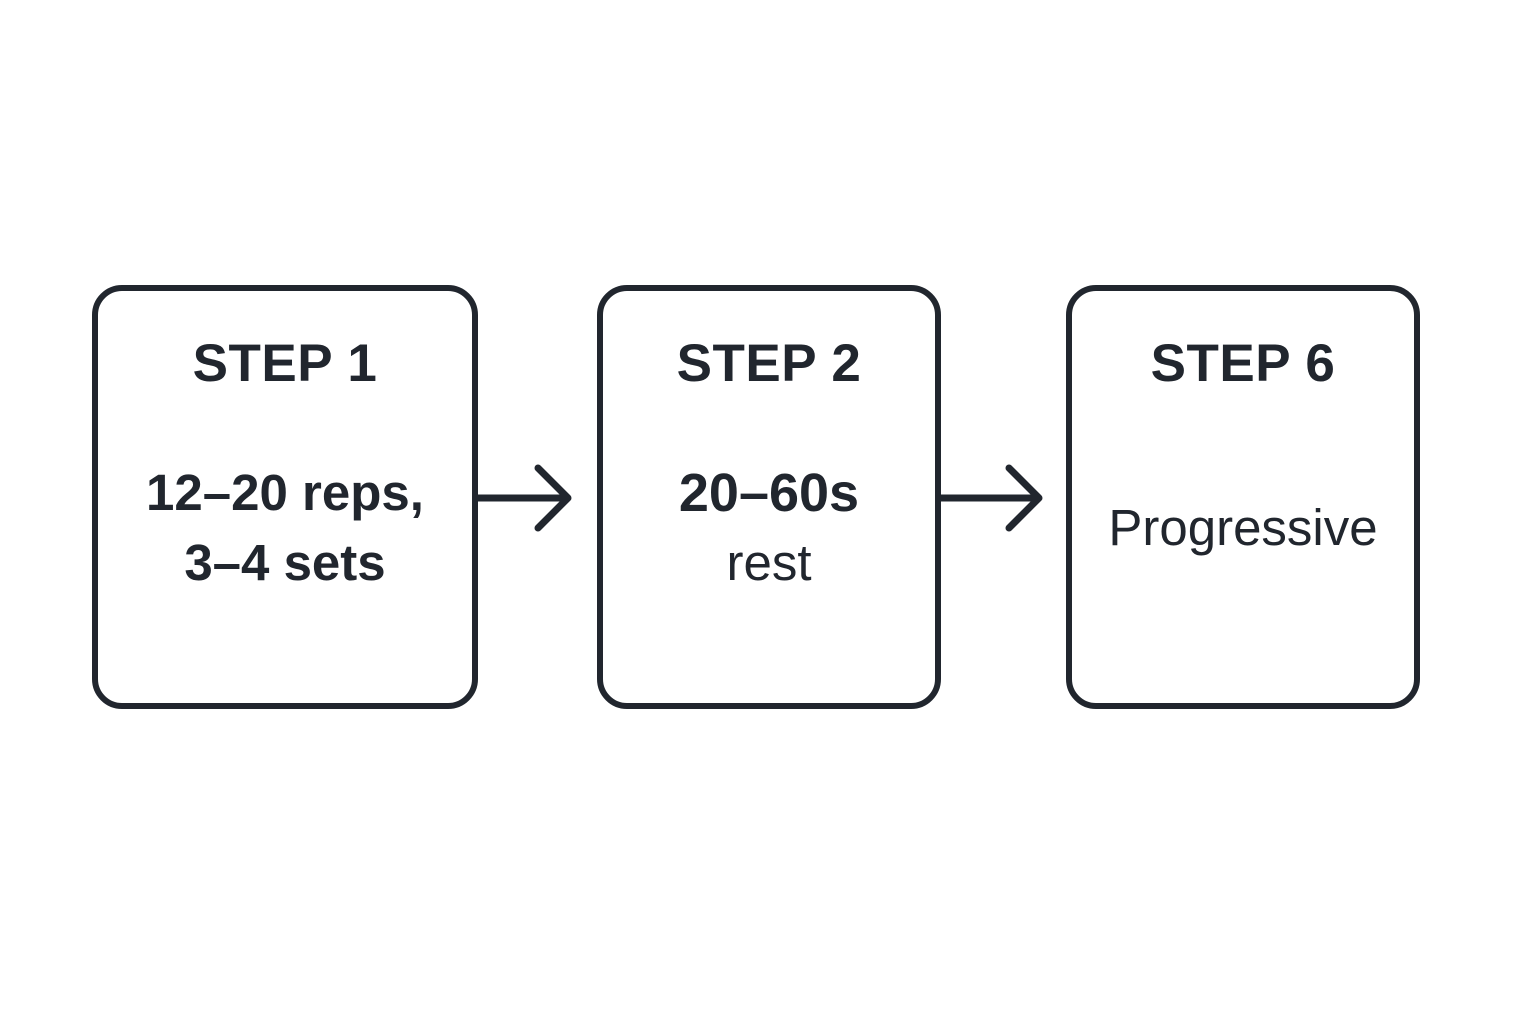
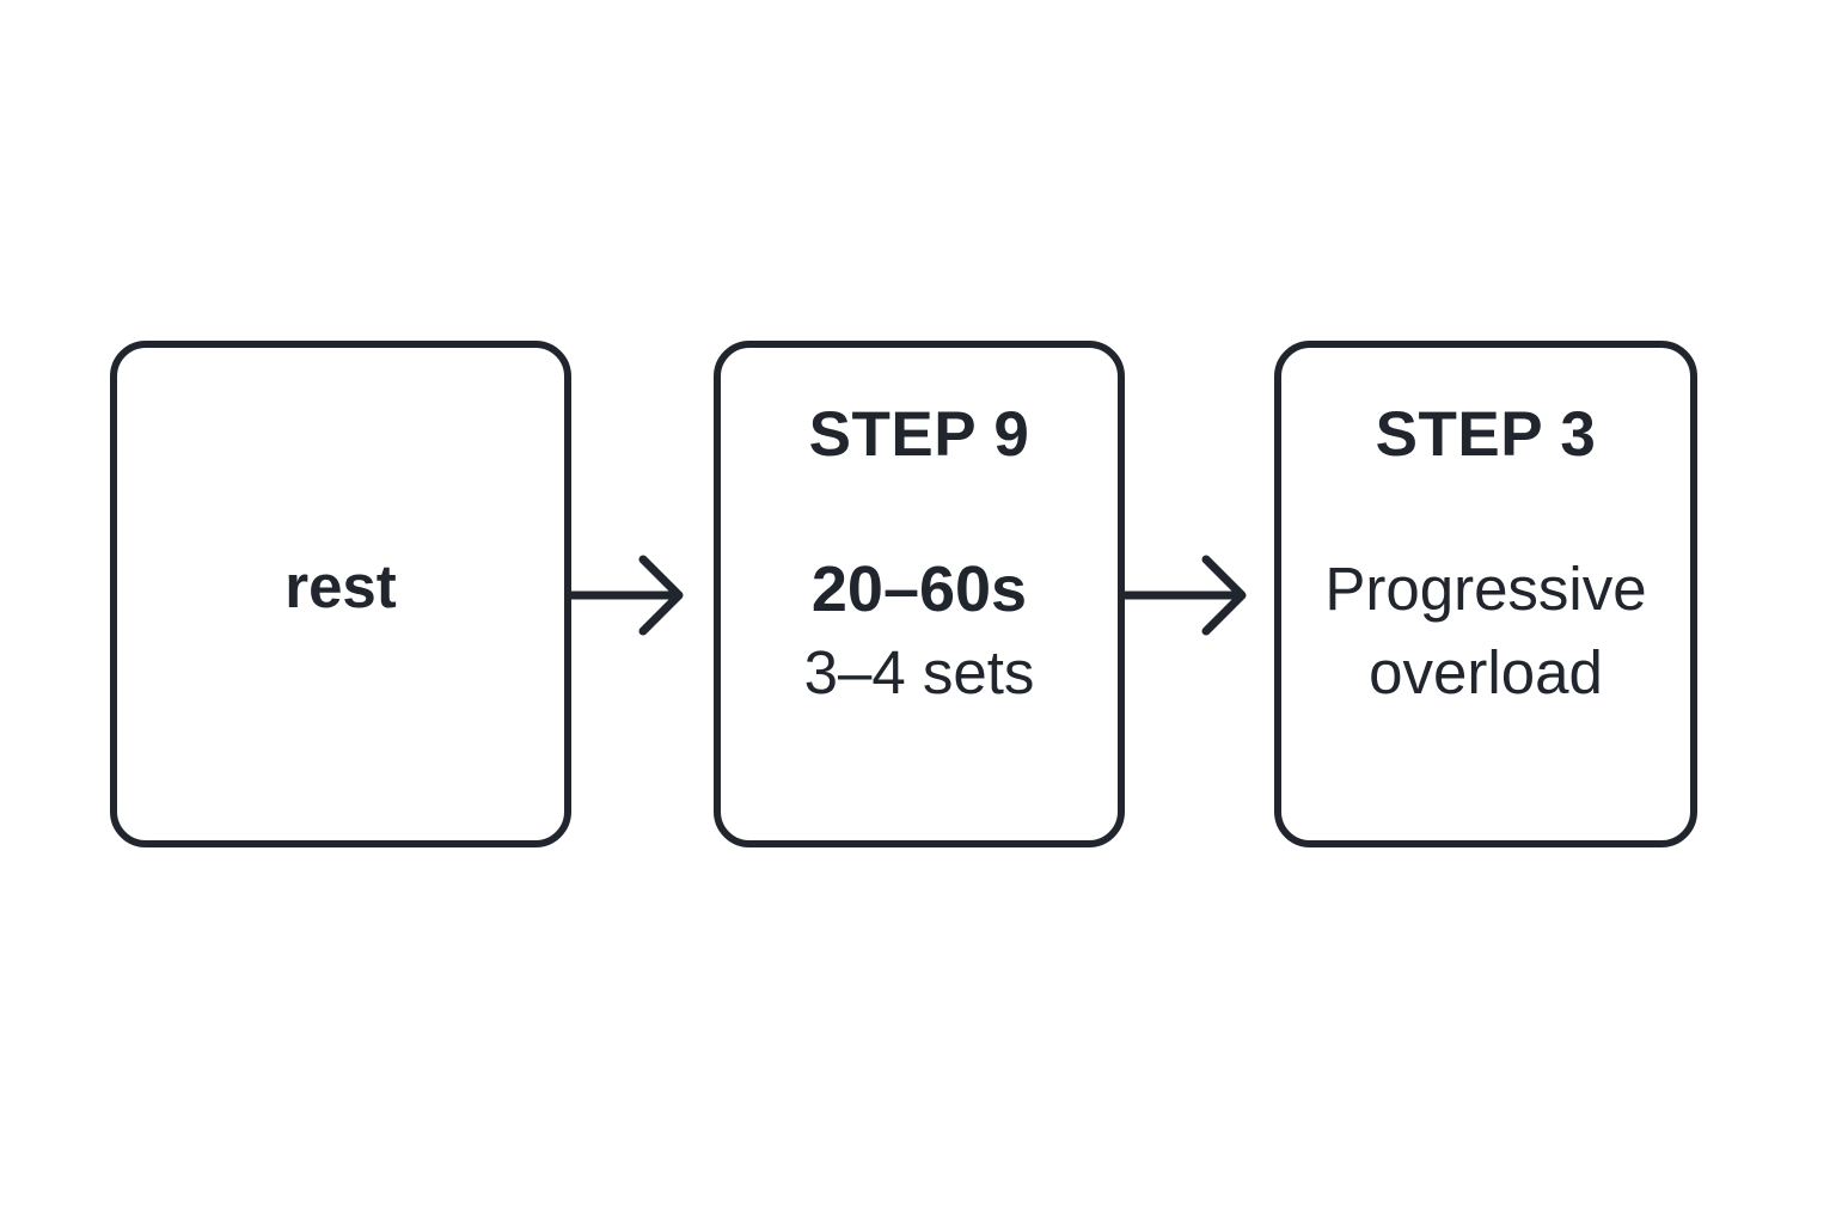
- STEP 1
- 12–20 reps,
- 3–4 sets
+ rest
- STEP 2
+ STEP 9
  20–60s
- rest
+ 3–4 sets
- STEP 6
+ STEP 3
  Progressive
+ overload
